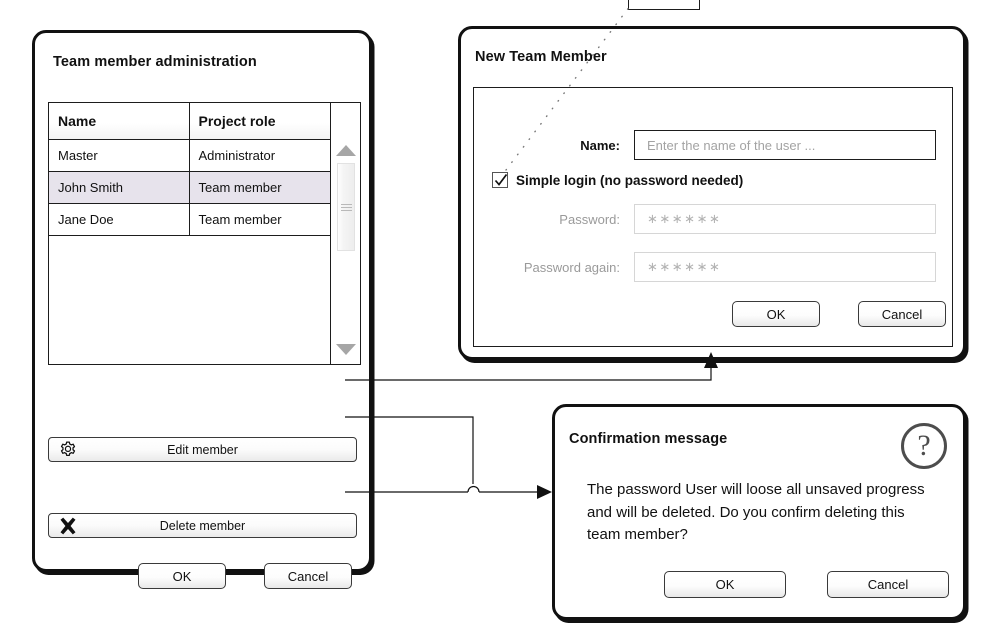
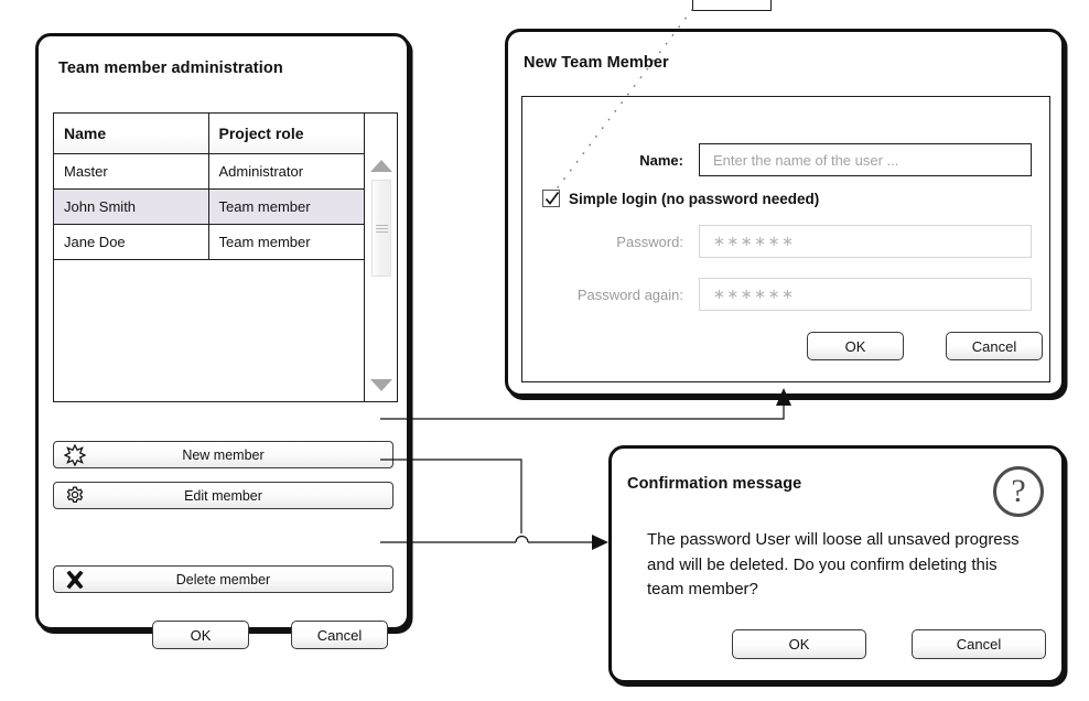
  Team member administration
  Name	Project role
  Master	Administrator
  John Smith	Team member
  Jane Doe	Team member
+ New member
  Edit member
  Delete member
  OK
  Cancel
  New Team Member
  Name:
  Enter the name of the user ...
  Simple login (no password needed)
  Password:
  ∗∗∗∗∗∗
  Password again:
  ∗∗∗∗∗∗
  OK
  Cancel
  Confirmation message
  ?
  The password User will loose all unsaved progress and will be deleted. Do you confirm deleting this team member?
  OK
  Cancel
